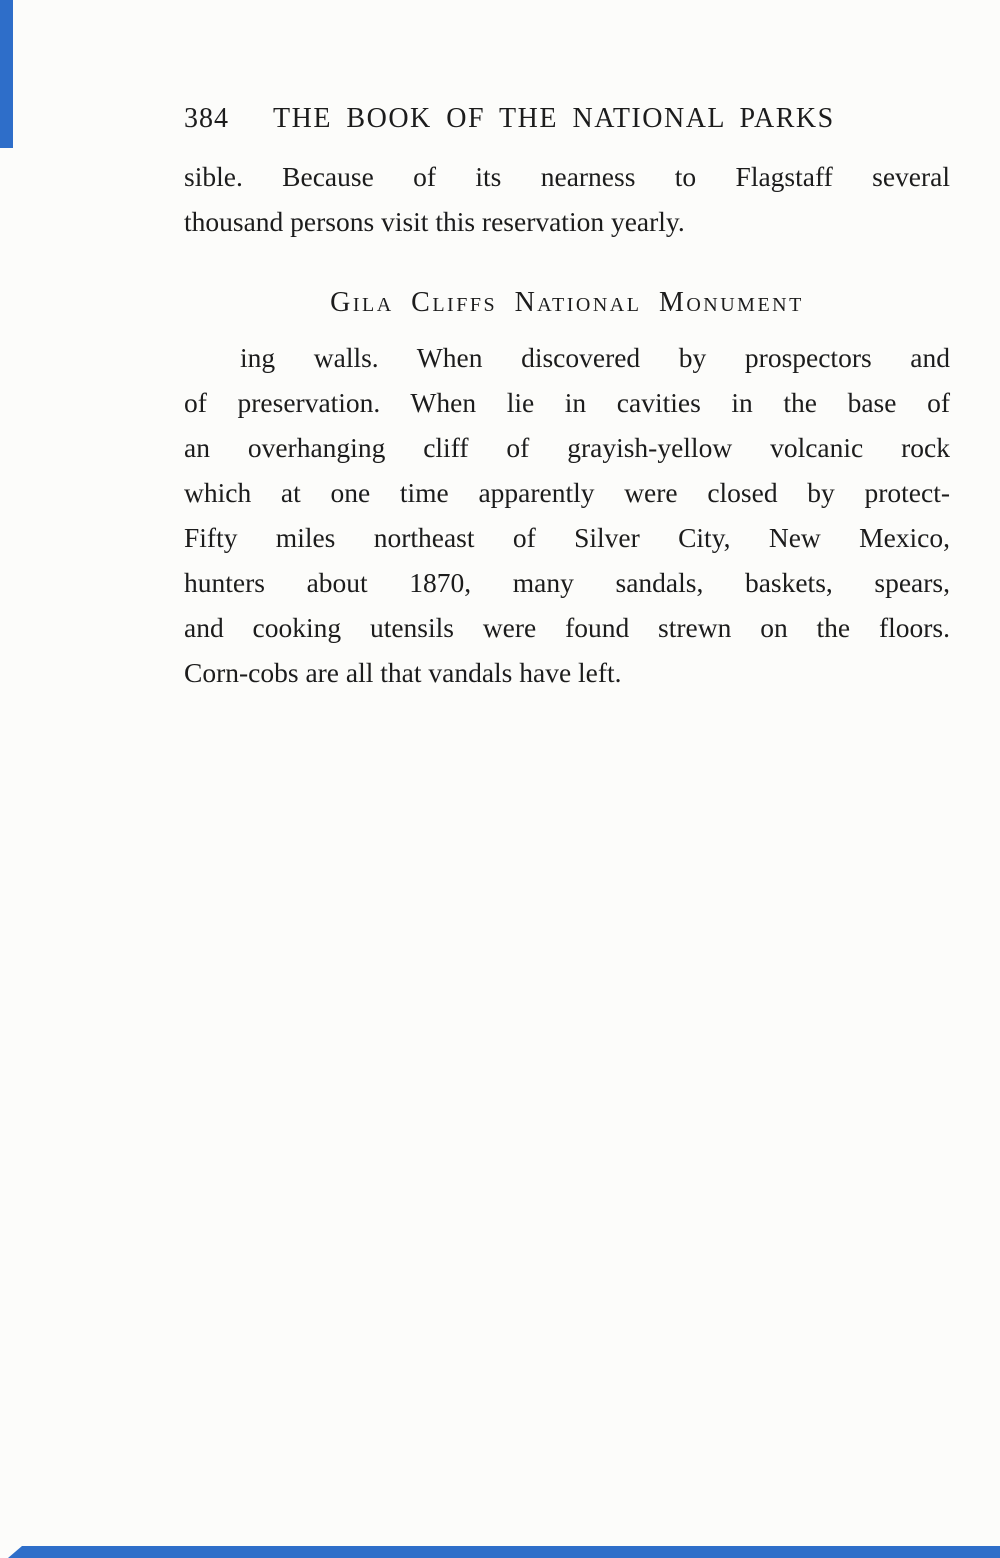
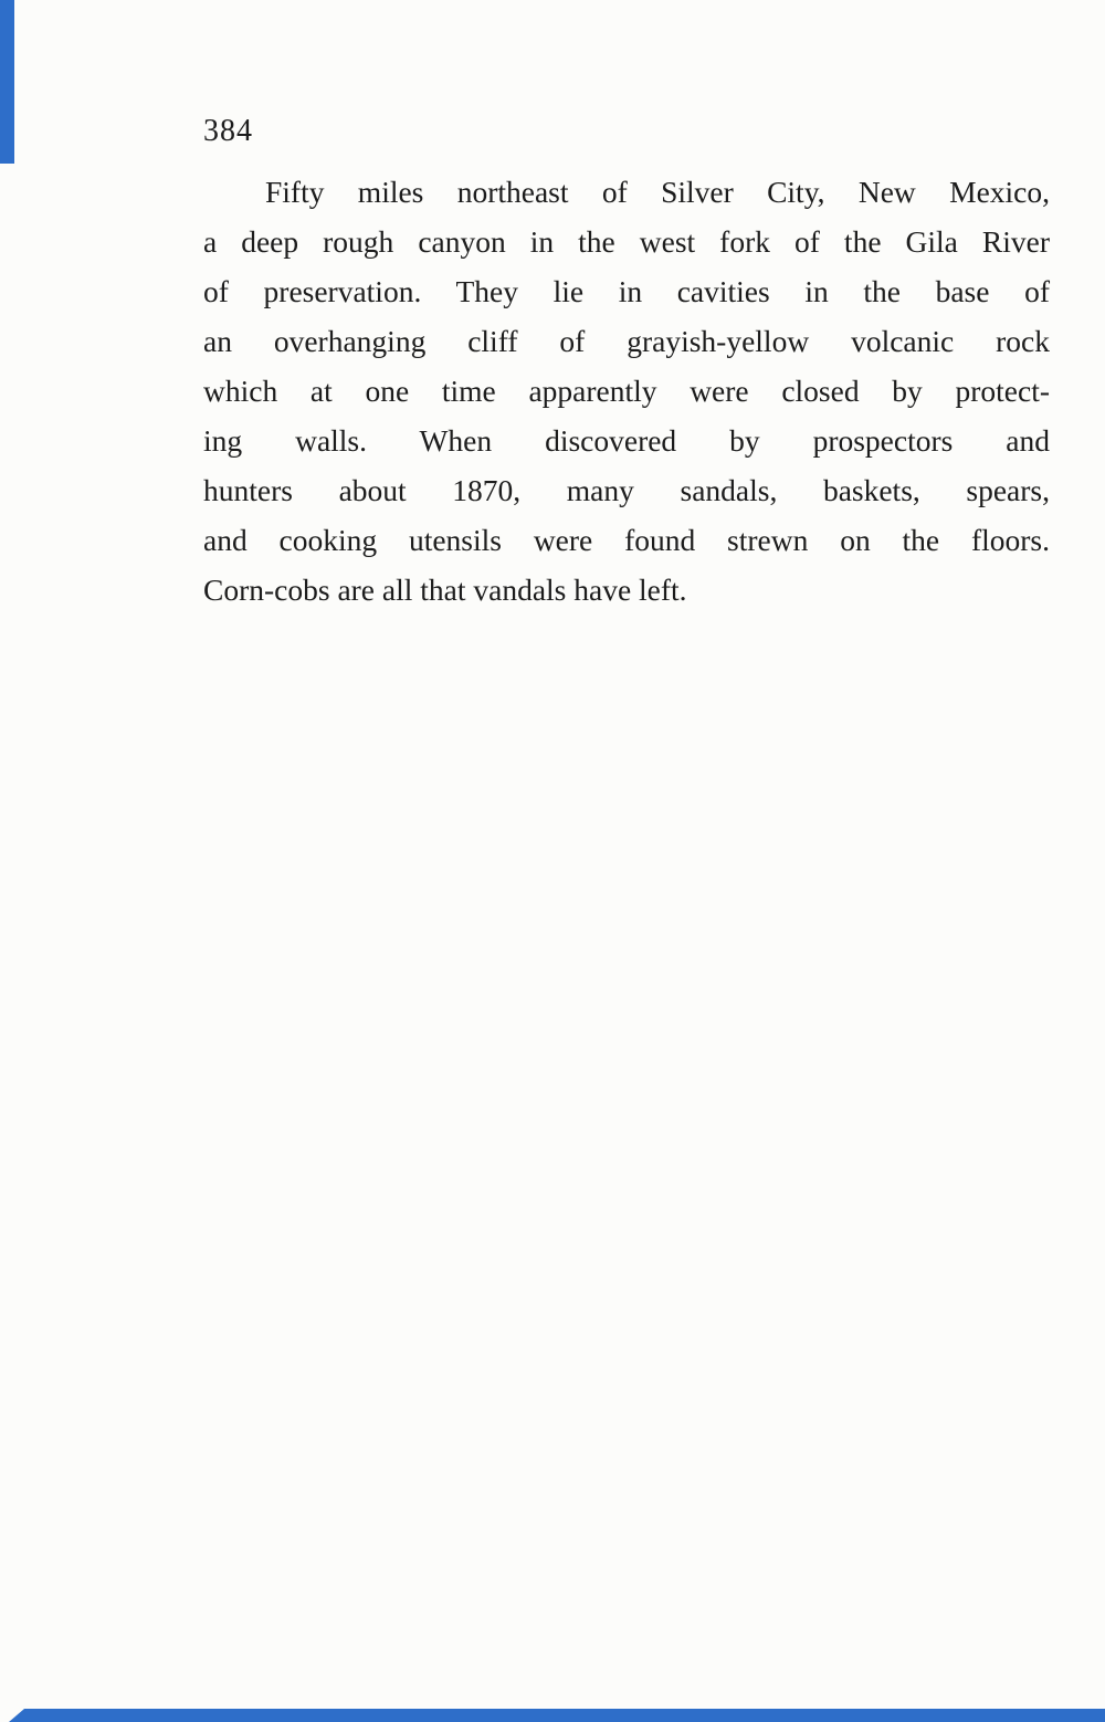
  384
- THE BOOK OF THE NATIONAL PARKS
- sible. Because of its nearness to Flagstaff several
- thousand persons visit this reservation yearly.
- Gila Cliffs National Monument
- ing walls. When discovered by prospectors and
+ Fifty miles northeast of Silver City, New Mexico,
+ a deep rough canyon in the west fork of the Gila River
- of preservation. When lie in cavities in the base of
+ of preservation. They lie in cavities in the base of
  an overhanging cliff of grayish-yellow volcanic rock
  which at one time apparently were closed by protect-
- Fifty miles northeast of Silver City, New Mexico,
+ ing walls. When discovered by prospectors and
  hunters about 1870, many sandals, baskets, spears,
  and cooking utensils were found strewn on the floors.
  Corn-cobs are all that vandals have left.
